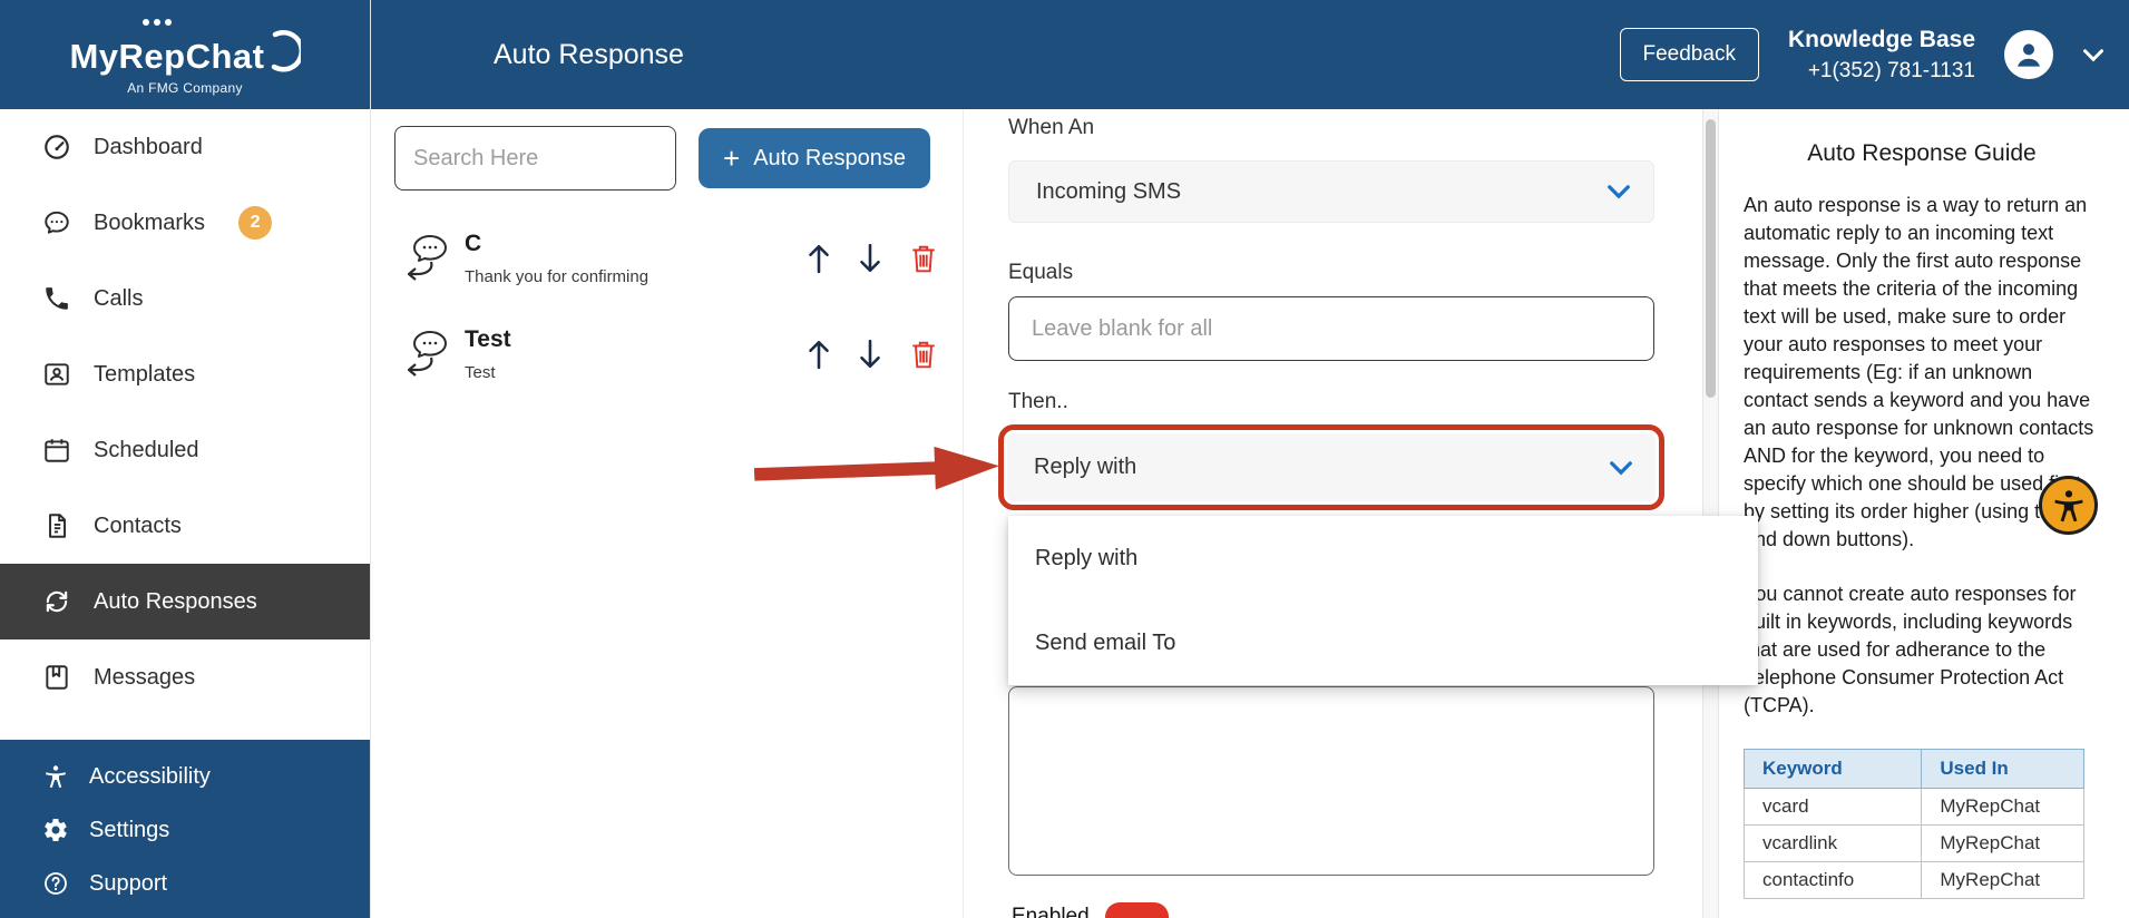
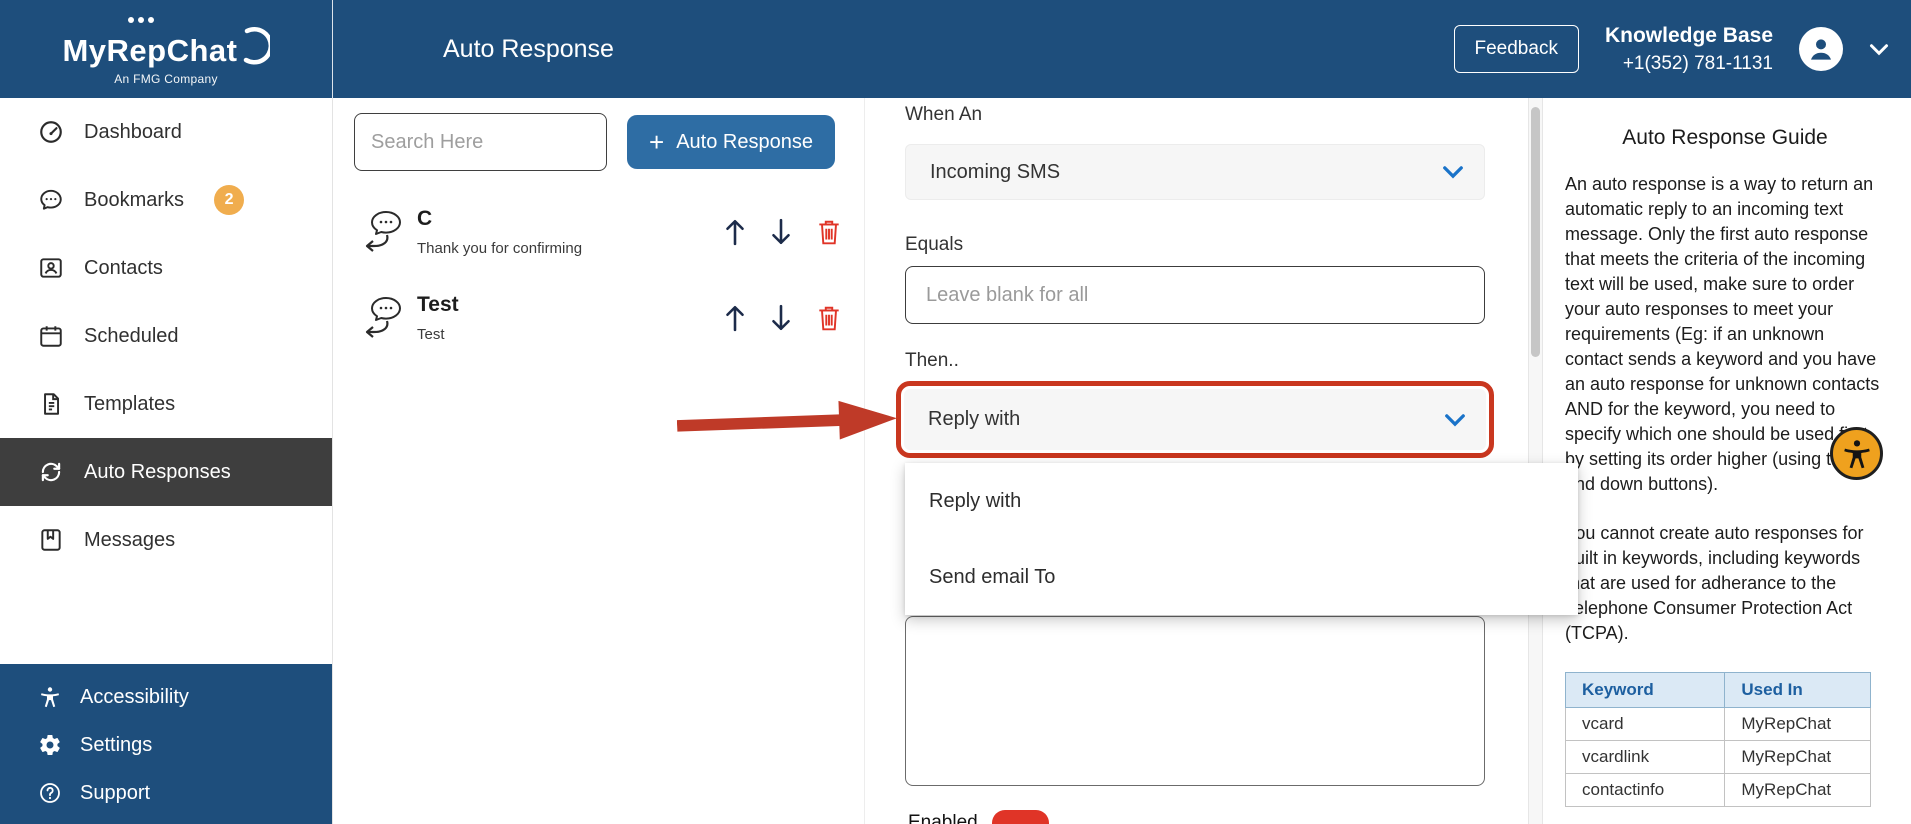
  MyRepChat
  An FMG Company
  Auto Response
  Feedback
  Knowledge Base
  +1(352) 781-1131
  Dashboard
  Bookmarks
  2
- Calls
- Templates
+ Contacts
  Scheduled
- Contacts
+ Templates
  Auto Responses
  Messages
  Accessibility
  Settings
  Support
  Search Here
  +
  Auto Response
  C
  Thank you for confirming
  Test
  Test
  When An
  Incoming SMS
  Equals
  Leave blank for all
  Then..
  Reply with
  Enabled
  Reply with
  Send email To
  Auto Response Guide
  An auto response is a way to return an automatic reply to an incoming text message. Only the first auto response that meets the criteria of the incoming text will be used, make sure to order your auto responses to meet your requirements (Eg: if an unknown contact sends a keyword and you have an auto response for unknown contacts AND for the keyword, you need to specify which one should be used by setting its order higher (using t nd down buttons).
  ou cannot create auto responses for uilt in keywords, including keywords at are used for adherance to the elephone Consumer Protection Act (TCPA).
  Keyword	Used In
  vcard	MyRepChat
  vcardlink	MyRepChat
  contactinfo	MyRepChat
